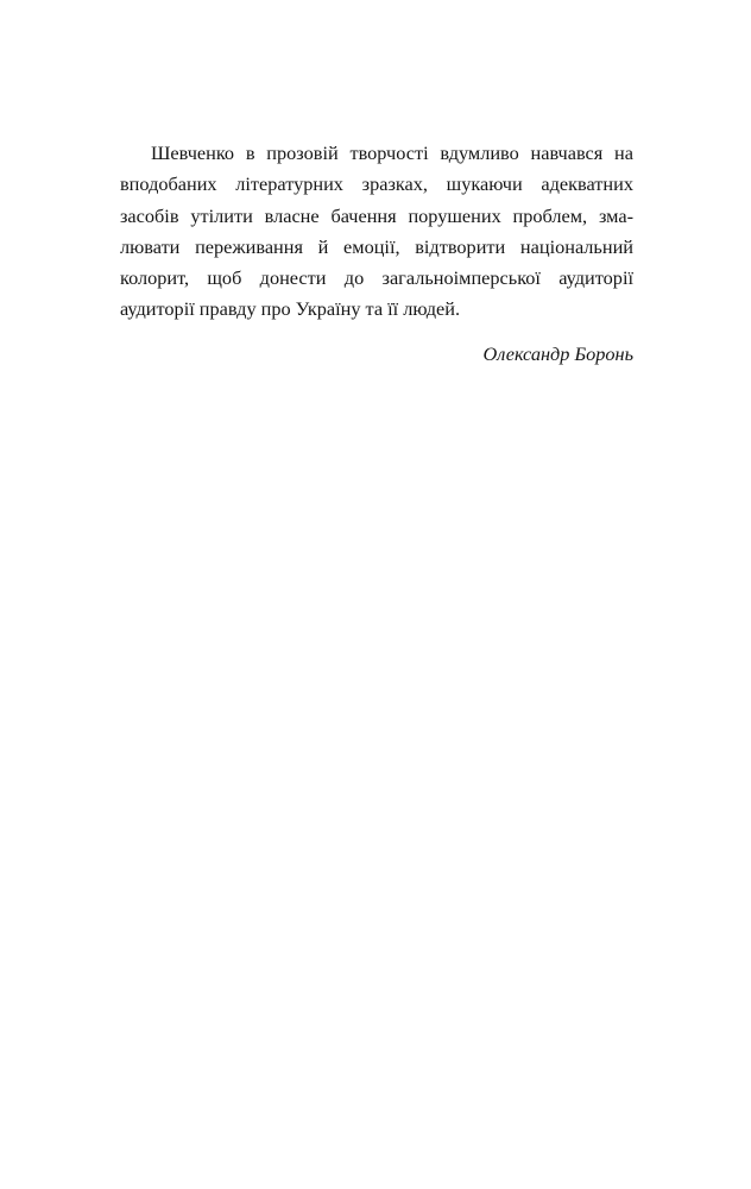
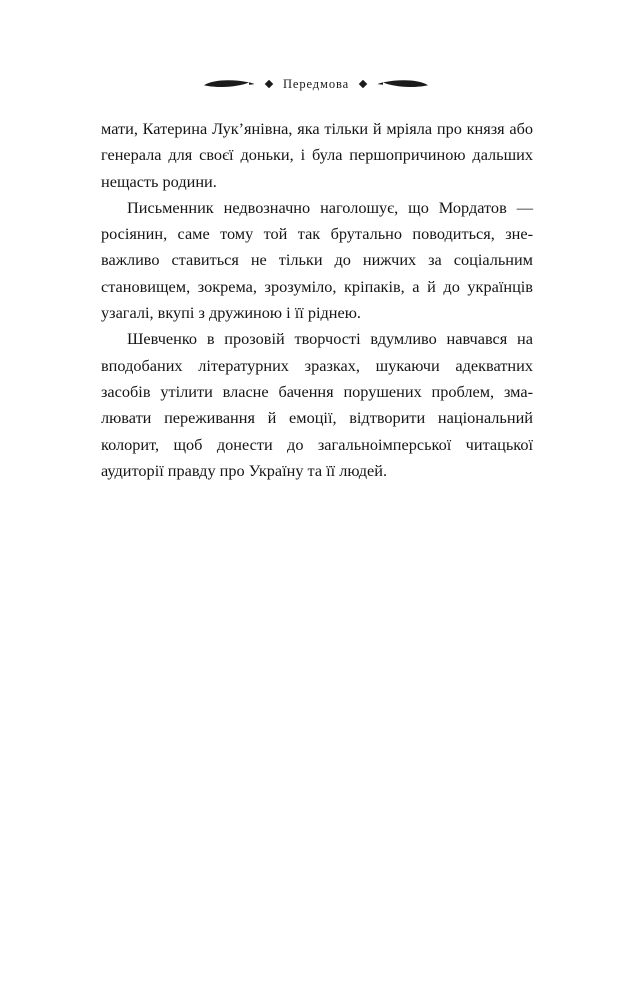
+ Передмова
+ мати, Катерина Лук’янівна, яка тільки й мріяла про кня­зя або генерала для своєї доньки, і була першопричиною дальших нещасть родини.
+ Письменник недвозначно наголошує, що Мордатов — росіянин, саме тому той так брутально поводиться, зне­важливо ставиться не тільки до нижчих за соціальним становищем, зокрема, зрозуміло, кріпаків, а й до україн­ців узагалі, вкупі з дружиною і її ріднею.
- Шевченко в прозовій творчості вдумливо навчався на вподобаних літературних зразках, шукаючи адекватних засобів утілити власне бачення порушених проблем, зма­лювати переживання й емоції, відтворити національний колорит, щоб донести до загальноімперської аудиторії аудиторії правду про Україну та її людей.
+ Шевченко в прозовій творчості вдумливо навчався на вподобаних літературних зразках, шукаючи адекватних засобів утілити власне бачення порушених проблем, зма­лювати переживання й емоції, відтворити національний колорит, щоб донести до загальноімперської читацької аудиторії правду про Україну та її людей.
- Олександр Боронь
